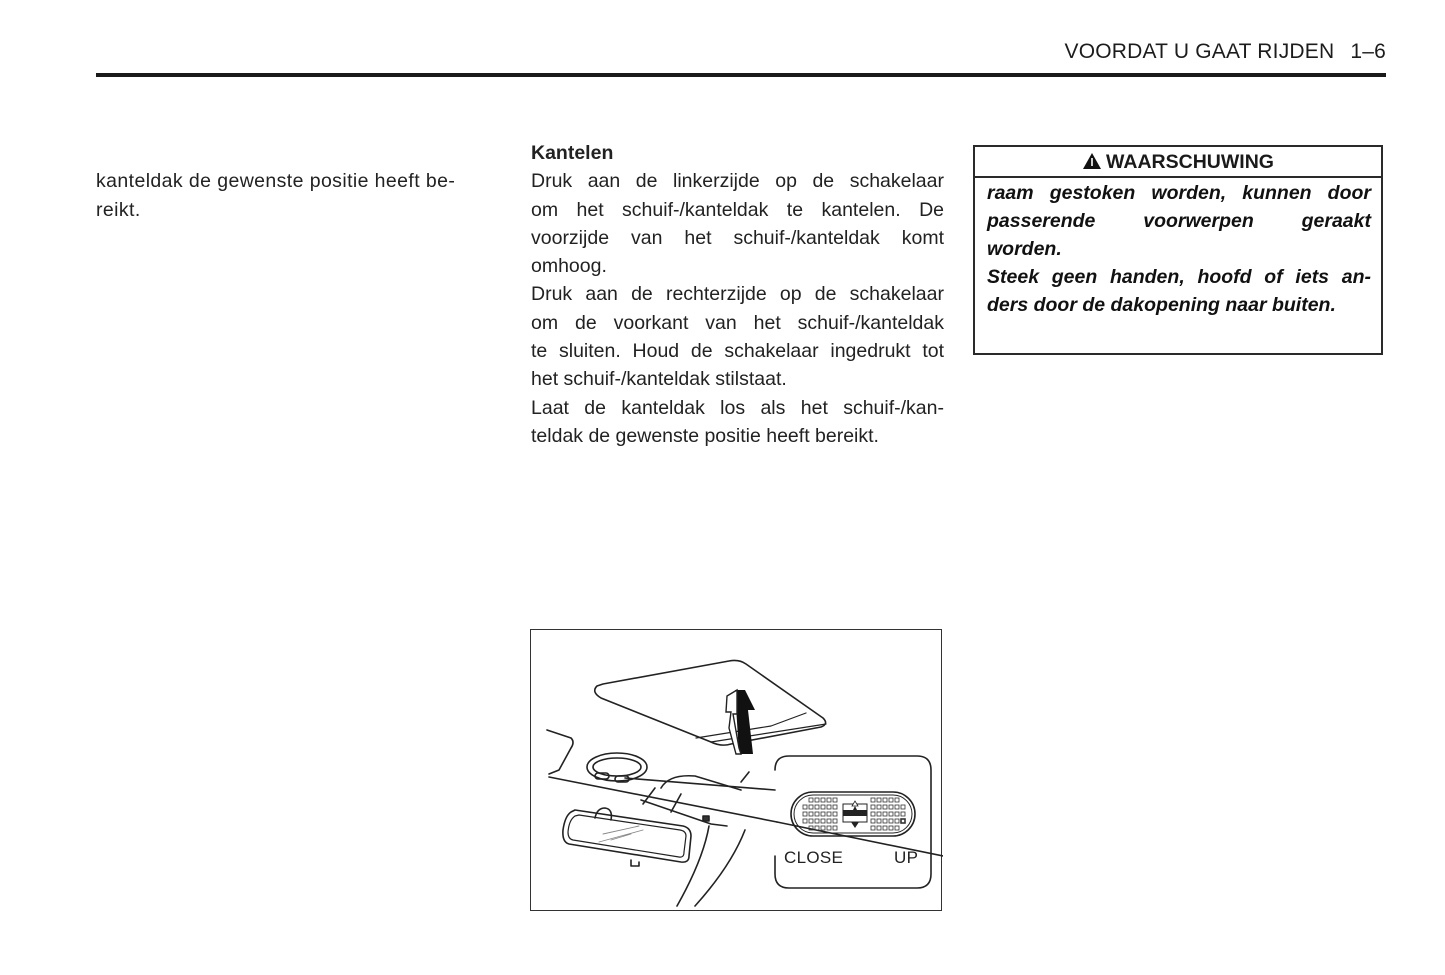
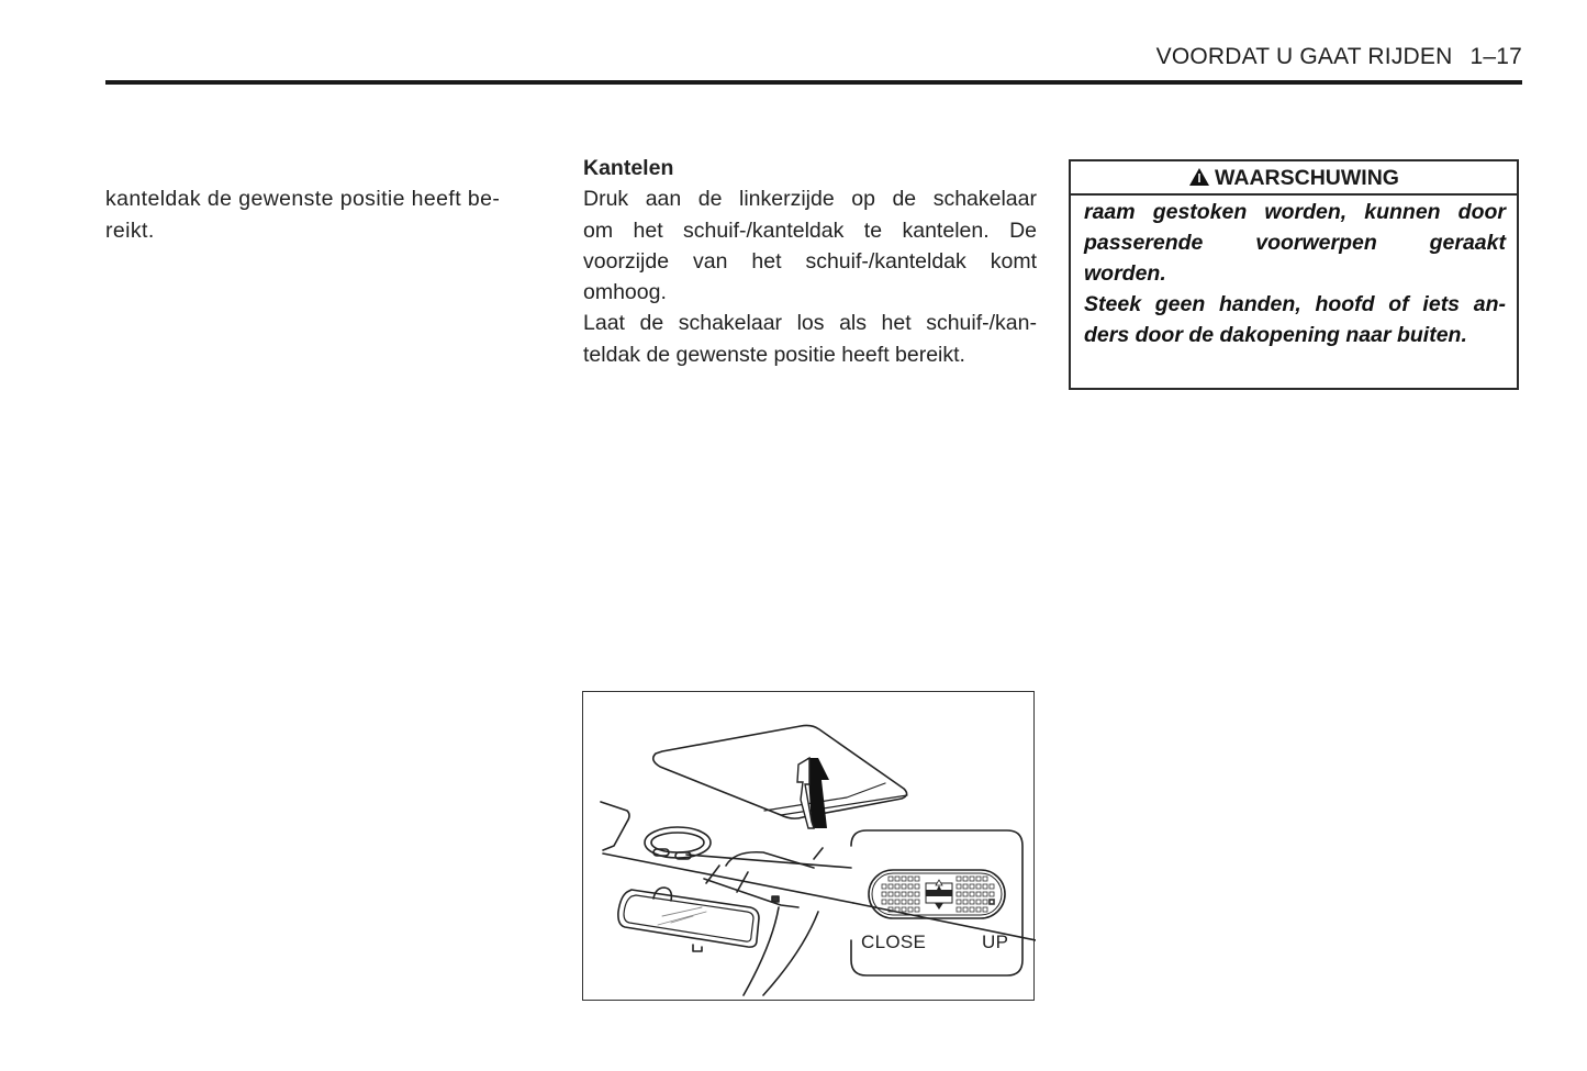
- VOORDAT U GAAT RIJDEN 1–6
+ VOORDAT U GAAT RIJDEN 1–17
  kanteldak de gewenste positie heeft be-
  reikt.
  Kantelen
  Druk aan de linkerzijde op de schakelaar
  om het schuif-/kanteldak te kantelen. De
  voorzijde van het schuif-/kanteldak komt
  omhoog.
- Druk aan de rechterzijde op de schakelaar
- om de voorkant van het schuif-/kanteldak
- te sluiten. Houd de schakelaar ingedrukt tot
- het schuif-/kanteldak stilstaat.
- Laat de kanteldak los als het schuif-/kan-
+ Laat de schakelaar los als het schuif-/kan-
  teldak de gewenste positie heeft bereikt.
  WAARSCHUWING
  raam gestoken worden, kunnen door
  passerende voorwerpen geraakt
  worden.
  Steek geen handen, hoofd of iets an-
  ders door de dakopening naar buiten.
  CLOSE
  UP
